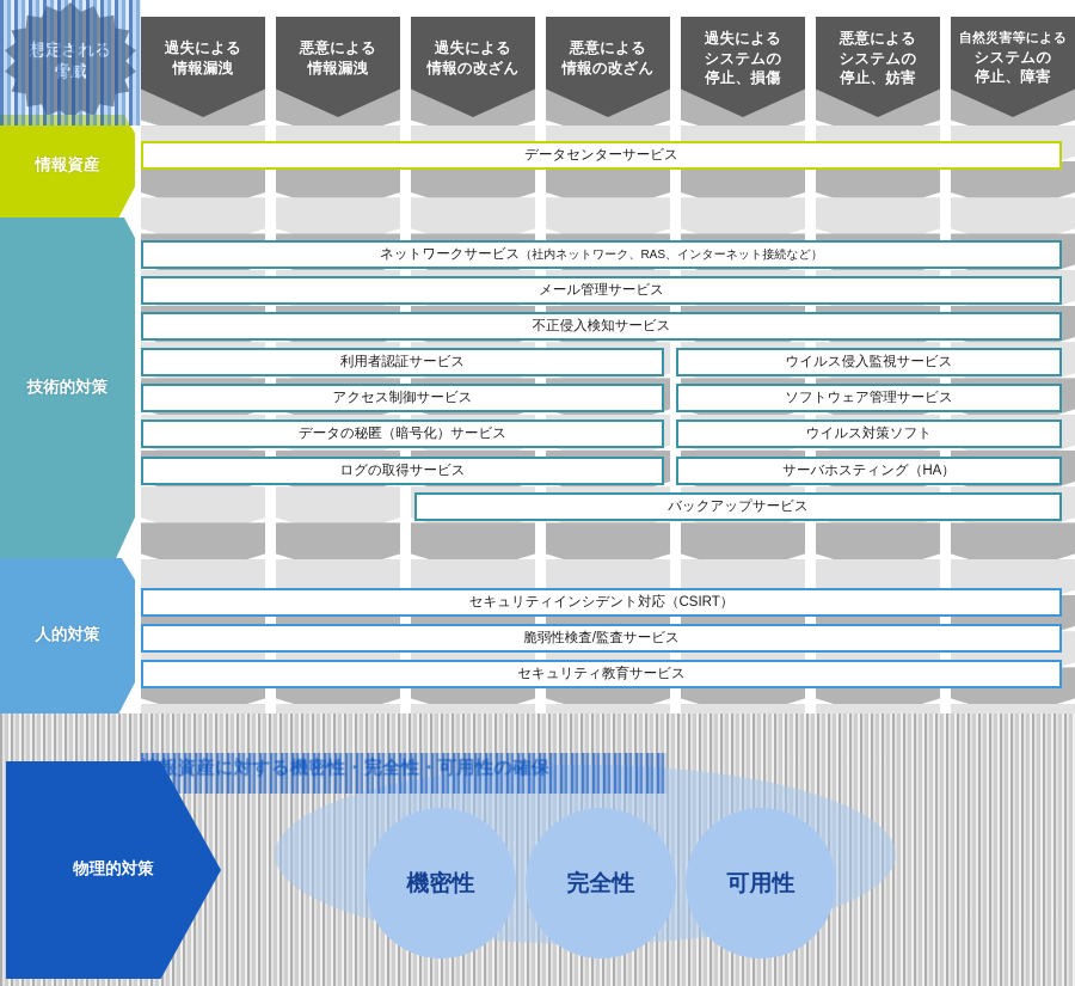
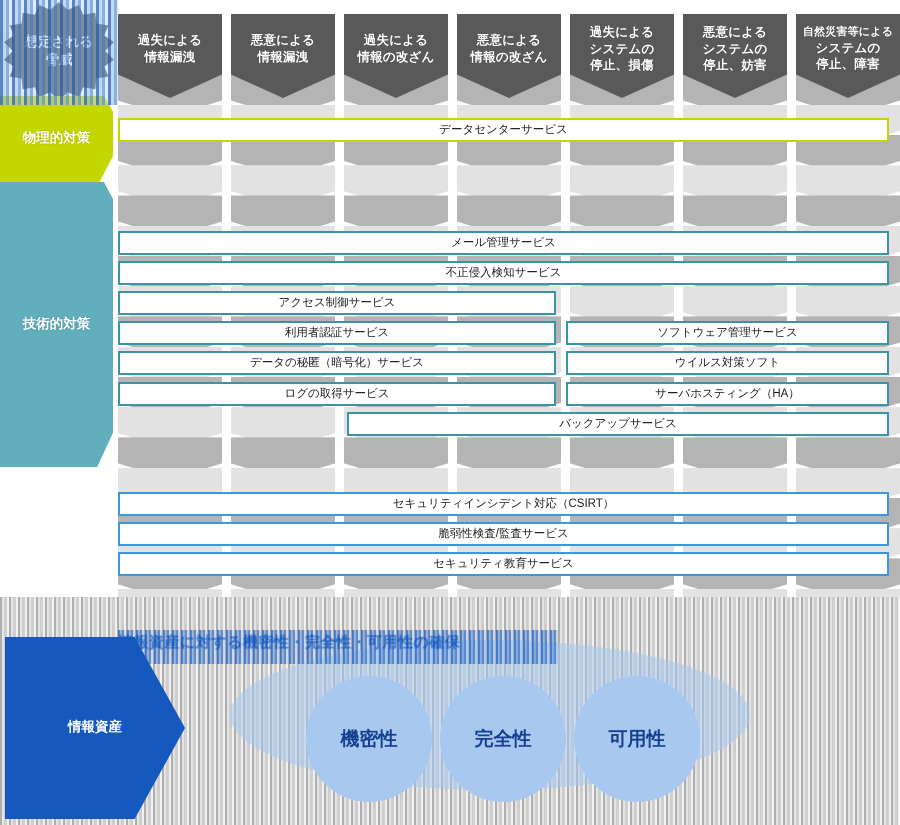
  過失による
  情報漏洩
  悪意による
  情報漏洩
  過失による
  情報の改ざん
  悪意による
  情報の改ざん
  過失による
  システムの
  停止、損傷
  悪意による
  システムの
  停止、妨害
  自然災害等による
  システムの
  停止、障害
- 情報資産
+ 物理的対策
  技術的対策
- 人的対策
  報資産に対する機密性・完全性・可用性の確保
- 物理的対策
+ 情報資産
  機密性
  完全性
  可用性
  データセンターサービス
- ネットワークサービス
- （社内ネットワーク、RAS、インターネット接続など）
  メール管理サービス
  不正侵入検知サービス
- 利用者認証サービス
+ アクセス制御サービス
- ウイルス侵入監視サービス
- アクセス制御サービス
+ 利用者認証サービス
  ソフトウェア管理サービス
  データの秘匿（暗号化）サービス
  ウイルス対策ソフト
  ログの取得サービス
  サーバホスティング（HA）
  バックアップサービス
  セキュリティインシデント対応（CSIRT）
  脆弱性検査/監査サービス
  セキュリティ教育サービス
